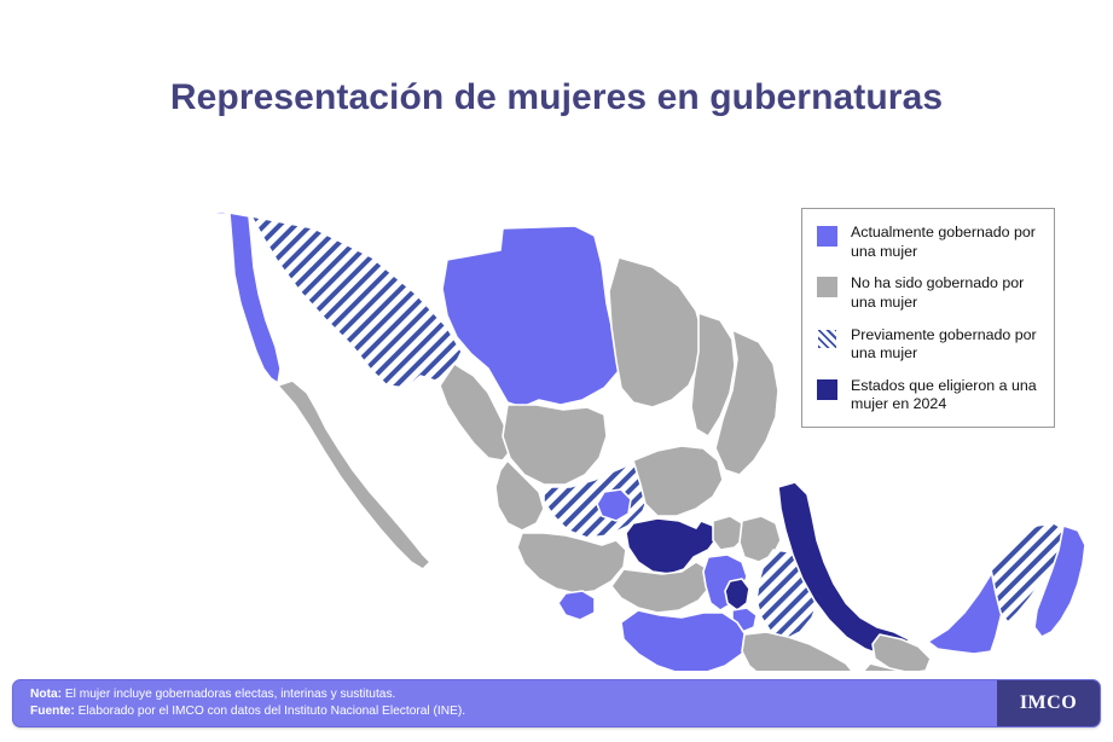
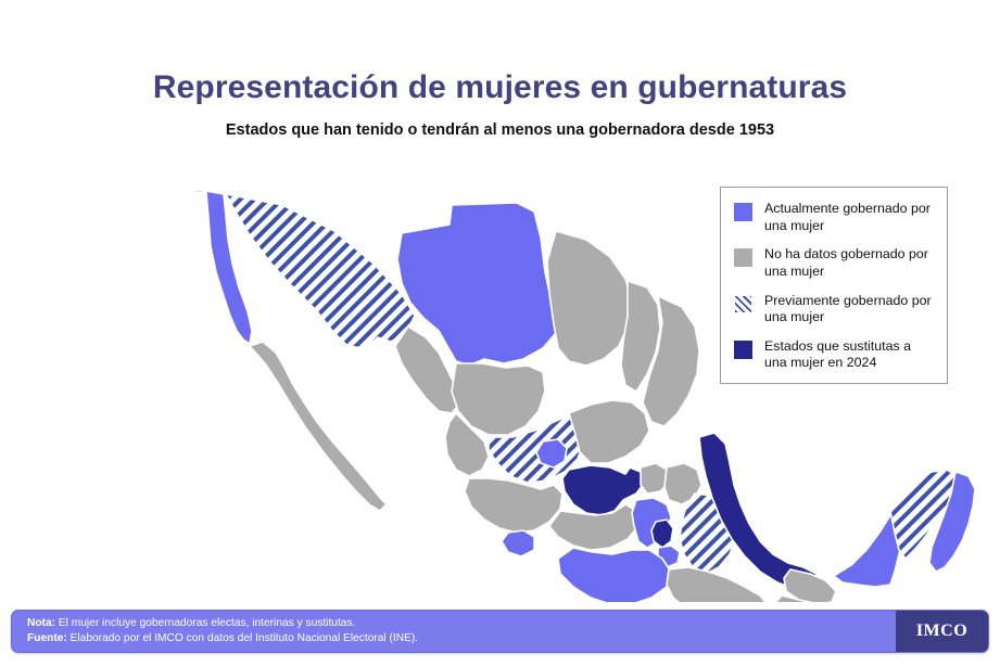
  Representación de mujeres en gubernaturas
+ Estados que han tenido o tendrán al menos una gobernadora desde 1953
  Actualmente gobernado por una mujer
- No ha sido gobernado por una mujer
+ No ha datos gobernado por una mujer
  Previamente gobernado por una mujer
- Estados que eligieron a una mujer en 2024
+ Estados que sustitutas a una mujer en 2024
  Nota: El mujer incluye gobernadoras electas, interinas y sustitutas.
  Fuente: Elaborado por el IMCO con datos del Instituto Nacional Electoral (INE).
  IMCO
